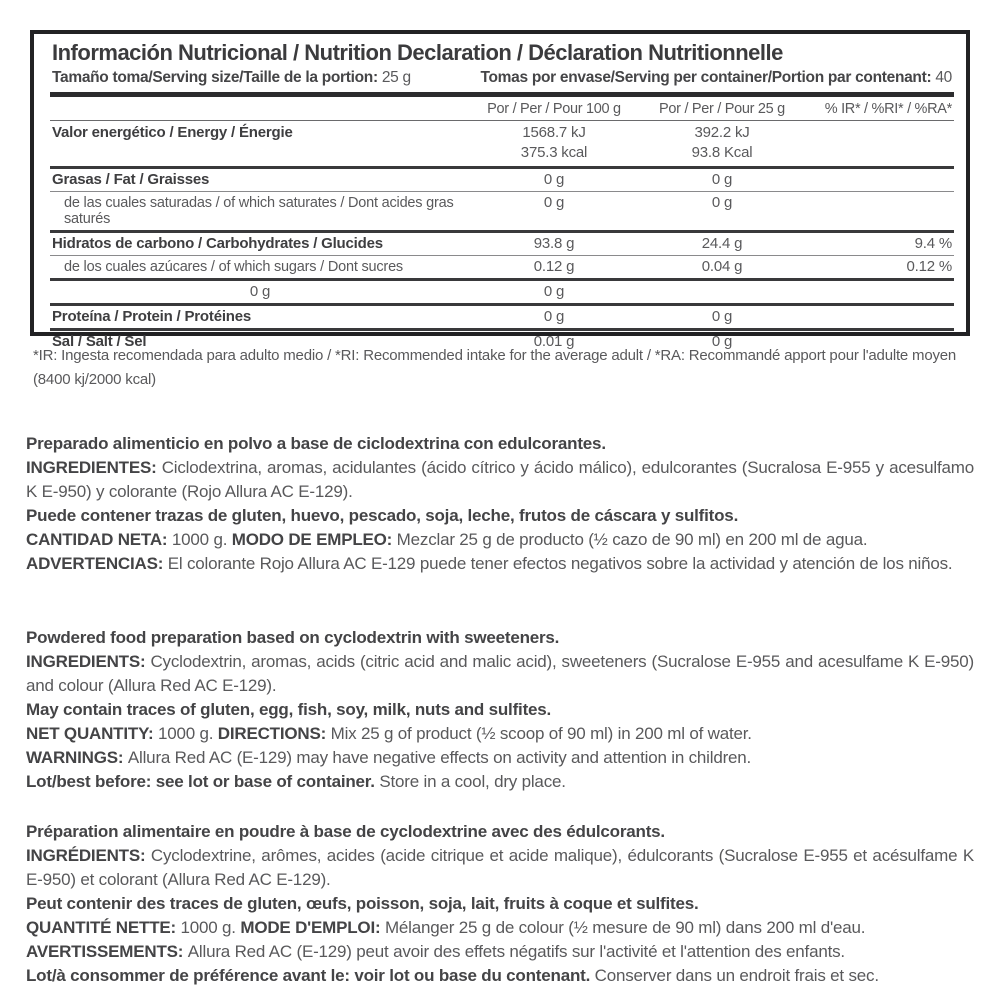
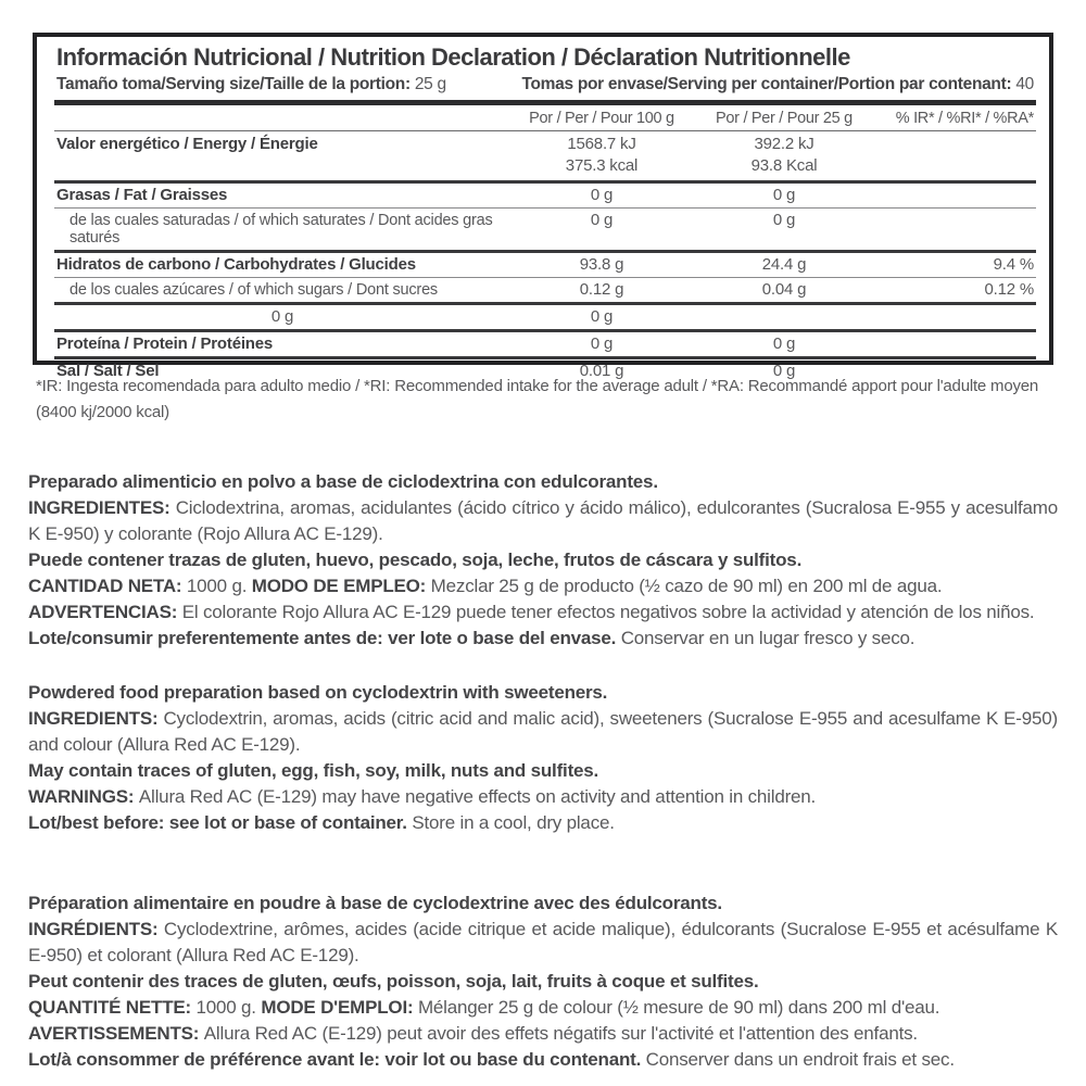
  Información Nutricional / Nutrition Declaration / Déclaration Nutritionnelle
  Tamaño toma/Serving size/Taille de la portion: 25 g
  Tomas por envase/Serving per container/Portion par contenant: 40
  Por / Per / Pour 100 g
  Por / Per / Pour 25 g
  % IR* / %RI* / %RA*
  Valor energético / Energy / Énergie
  1568.7 kJ
  375.3 kcal
  392.2 kJ
  93.8 Kcal
  Grasas / Fat / Graisses
  0 g
  0 g
  de las cuales saturadas / of which saturates / Dont acides gras saturés
  0 g
  0 g
  Hidratos de carbono / Carbohydrates / Glucides
  93.8 g
  24.4 g
  9.4 %
  de los cuales azúcares / of which sugars / Dont sucres
  0.12 g
  0.04 g
  0.12 %
  0 g
  0 g
  Proteína / Protein / Protéines
  0 g
  0 g
  Sal / Salt / Sel
  0.01 g
  0 g
  *IR: Ingesta recomendada para adulto medio / *RI: Recommended intake for the average adult / *RA: Recommandé apport pour l'adulte moyen (8400 kj/2000 kcal)
  Preparado alimenticio en polvo a base de ciclodextrina con edulcorantes.
  INGREDIENTES: Ciclodextrina, aromas, acidulantes (ácido cítrico y ácido málico), edulcorantes (Sucralosa E-955 y acesulfamo K E-950) y colorante (Rojo Allura AC E-129).
  Puede contener trazas de gluten, huevo, pescado, soja, leche, frutos de cáscara y sulfitos.
  CANTIDAD NETA: 1000 g. MODO DE EMPLEO: Mezclar 25 g de producto (½ cazo de 90 ml) en 200 ml de agua.
  ADVERTENCIAS: El colorante Rojo Allura AC E-129 puede tener efectos negativos sobre la actividad y atención de los niños.
+ Lote/consumir preferentemente antes de: ver lote o base del envase. Conservar en un lugar fresco y seco.
  Powdered food preparation based on cyclodextrin with sweeteners.
  INGREDIENTS: Cyclodextrin, aromas, acids (citric acid and malic acid), sweeteners (Sucralose E-955 and acesulfame K E-950) and colour (Allura Red AC E-129).
  May contain traces of gluten, egg, fish, soy, milk, nuts and sulfites.
- NET QUANTITY: 1000 g. DIRECTIONS: Mix 25 g of product (½ scoop of 90 ml) in 200 ml of water.
  WARNINGS: Allura Red AC (E-129) may have negative effects on activity and attention in children.
  Lot/best before: see lot or base of container. Store in a cool, dry place.
  Préparation alimentaire en poudre à base de cyclodextrine avec des édulcorants.
  INGRÉDIENTS: Cyclodextrine, arômes, acides (acide citrique et acide malique), édulcorants (Sucralose E-955 et acésulfame K E-950) et colorant (Allura Red AC E-129).
  Peut contenir des traces de gluten, œufs, poisson, soja, lait, fruits à coque et sulfites.
  QUANTITÉ NETTE: 1000 g. MODE D'EMPLOI: Mélanger 25 g de colour (½ mesure de 90 ml) dans 200 ml d'eau.
  AVERTISSEMENTS: Allura Red AC (E-129) peut avoir des effets négatifs sur l'activité et l'attention des enfants.
  Lot/à consommer de préférence avant le: voir lot ou base du contenant. Conserver dans un endroit frais et sec.
